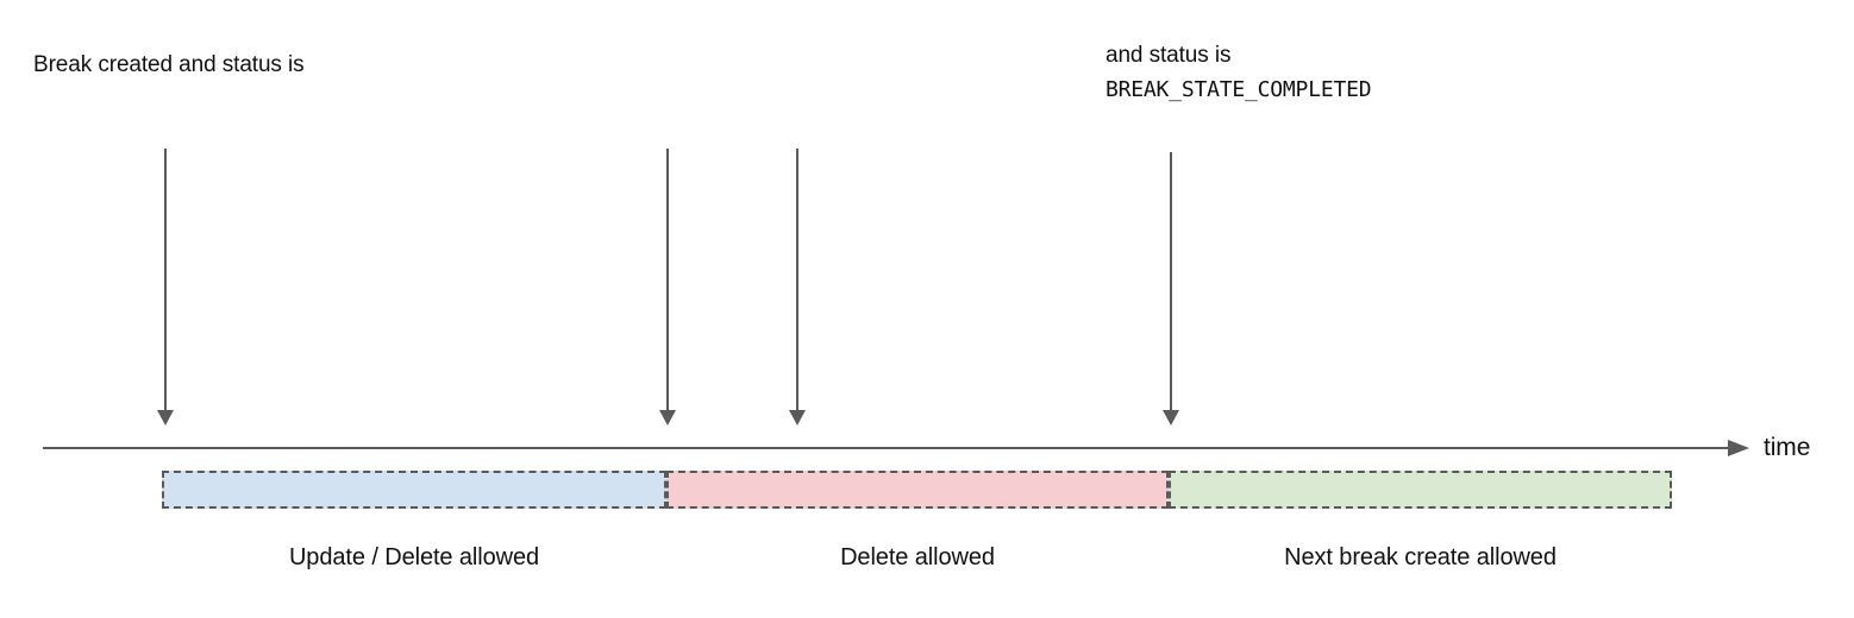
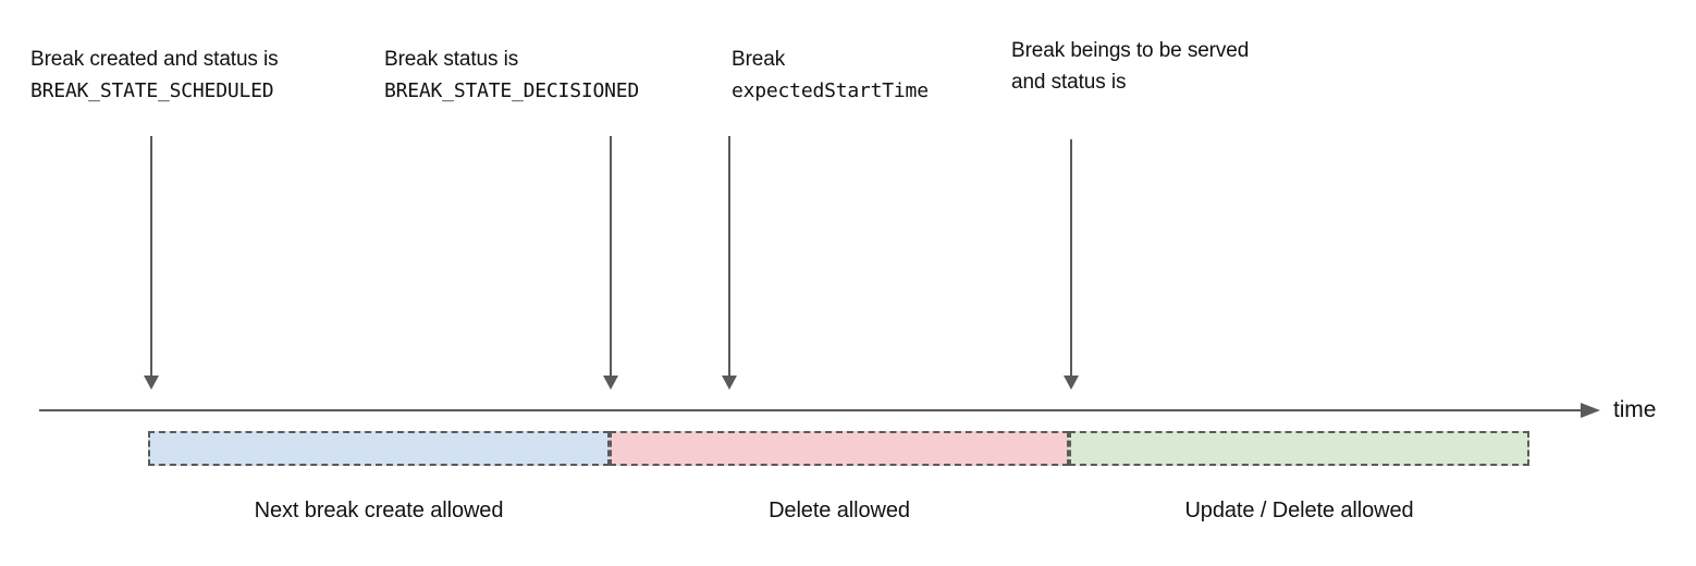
  Break created and status is
+ BREAK_STATE_SCHEDULED
+ Break status is
+ BREAK_STATE_DECISIONED
+ Break
+ expectedStartTime
+ Break beings to be served
  and status is
- BREAK_STATE_COMPLETED
  time
- Update / Delete allowed
+ Next break create allowed
  Delete allowed
- Next break create allowed
+ Update / Delete allowed
